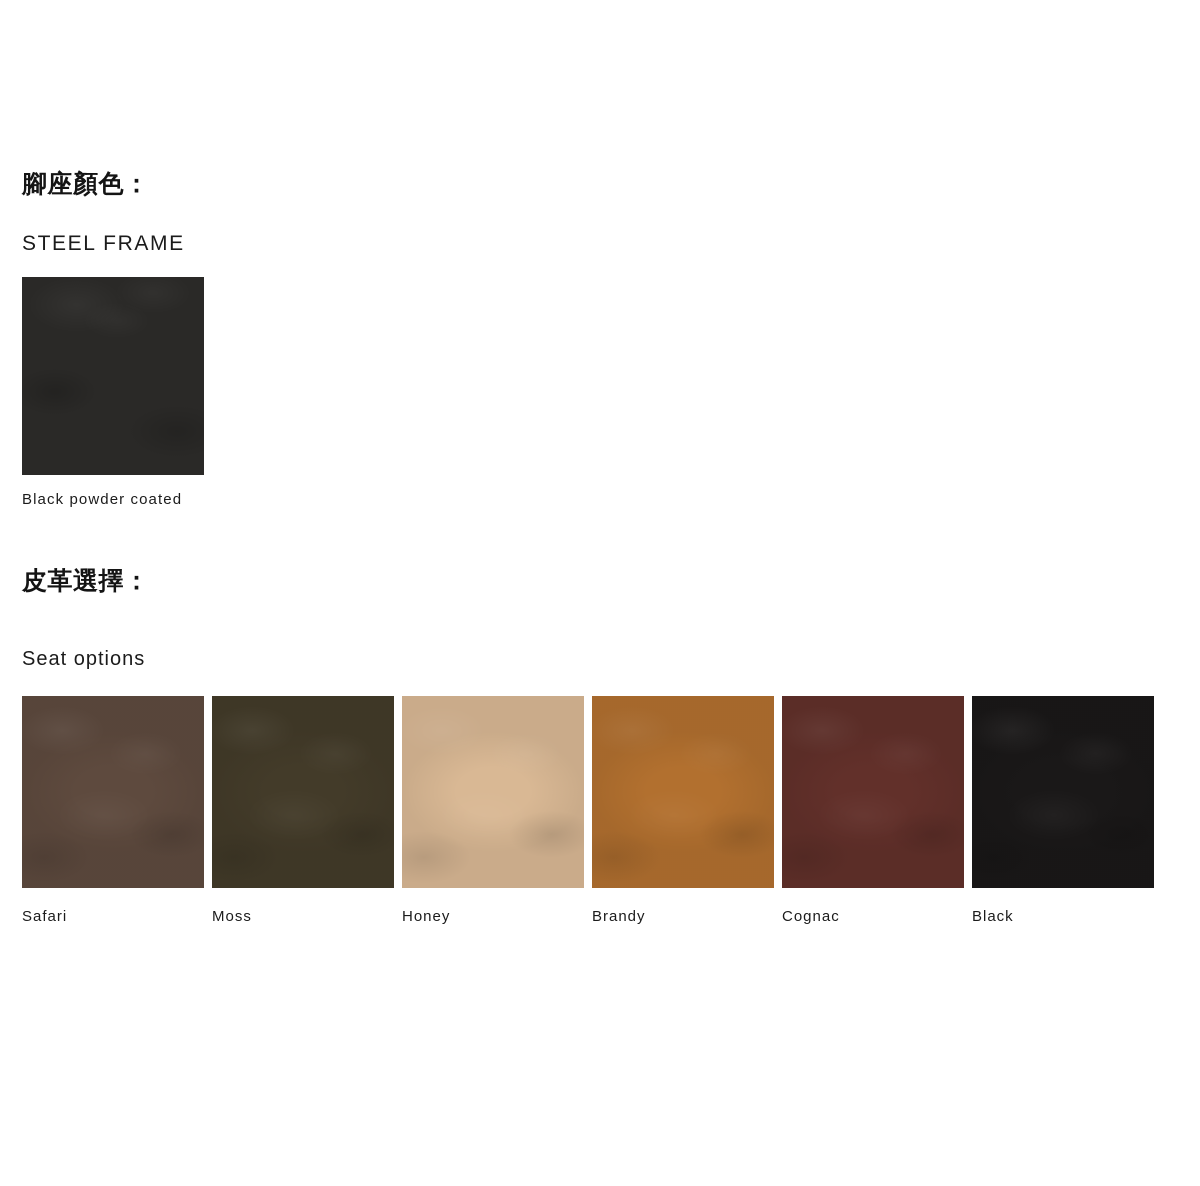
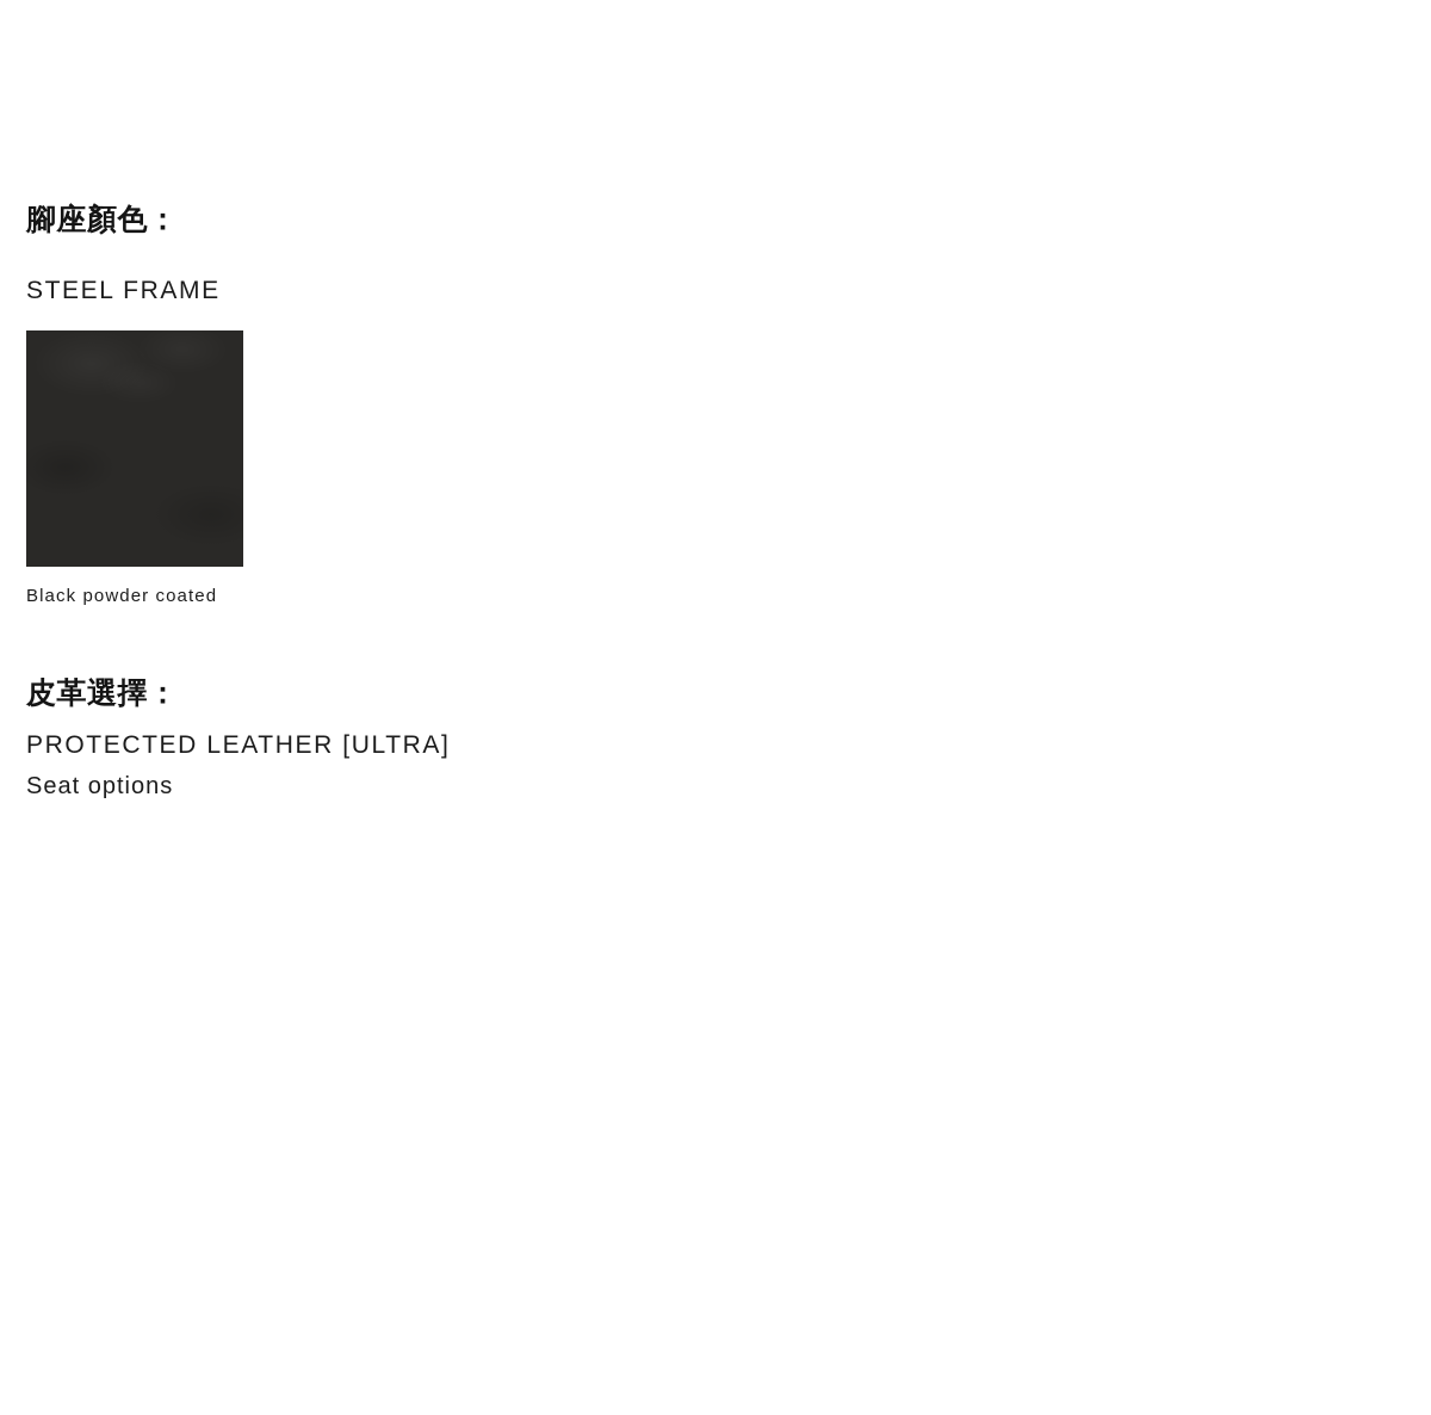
  腳座顏色：
  STEEL FRAME
  Black powder coated
  皮革選擇：
+ PROTECTED LEATHER [ULTRA]
  Seat options
- Safari
- Moss
- Honey
- Brandy
- Cognac
- Black
